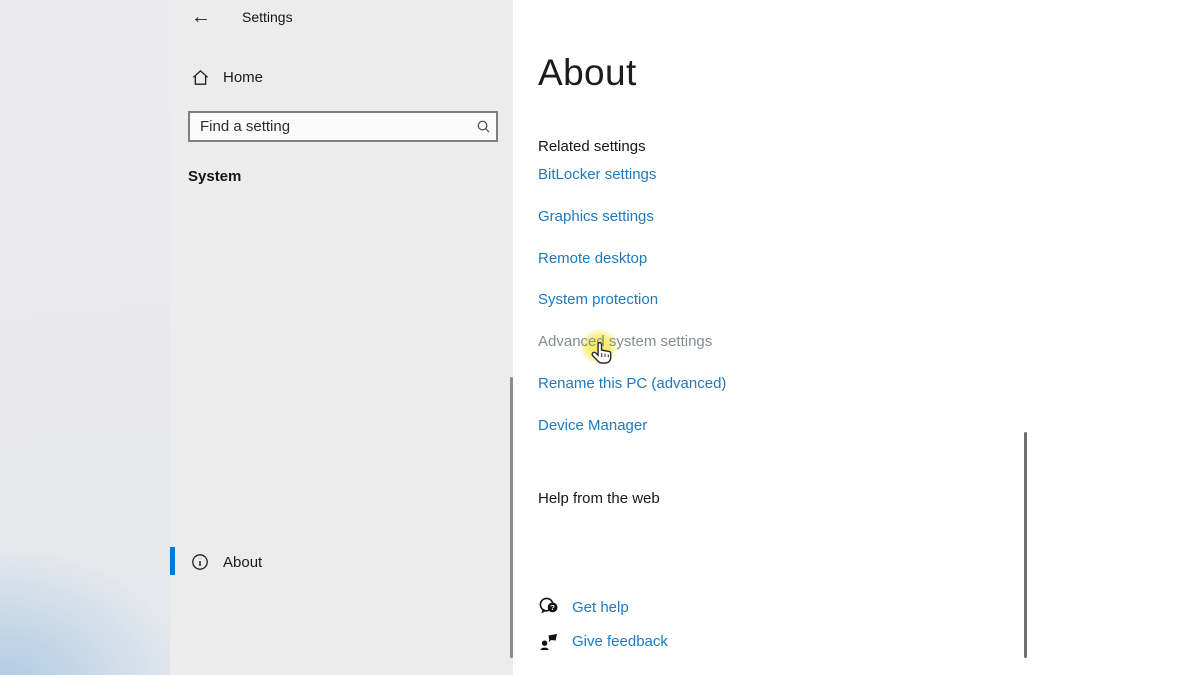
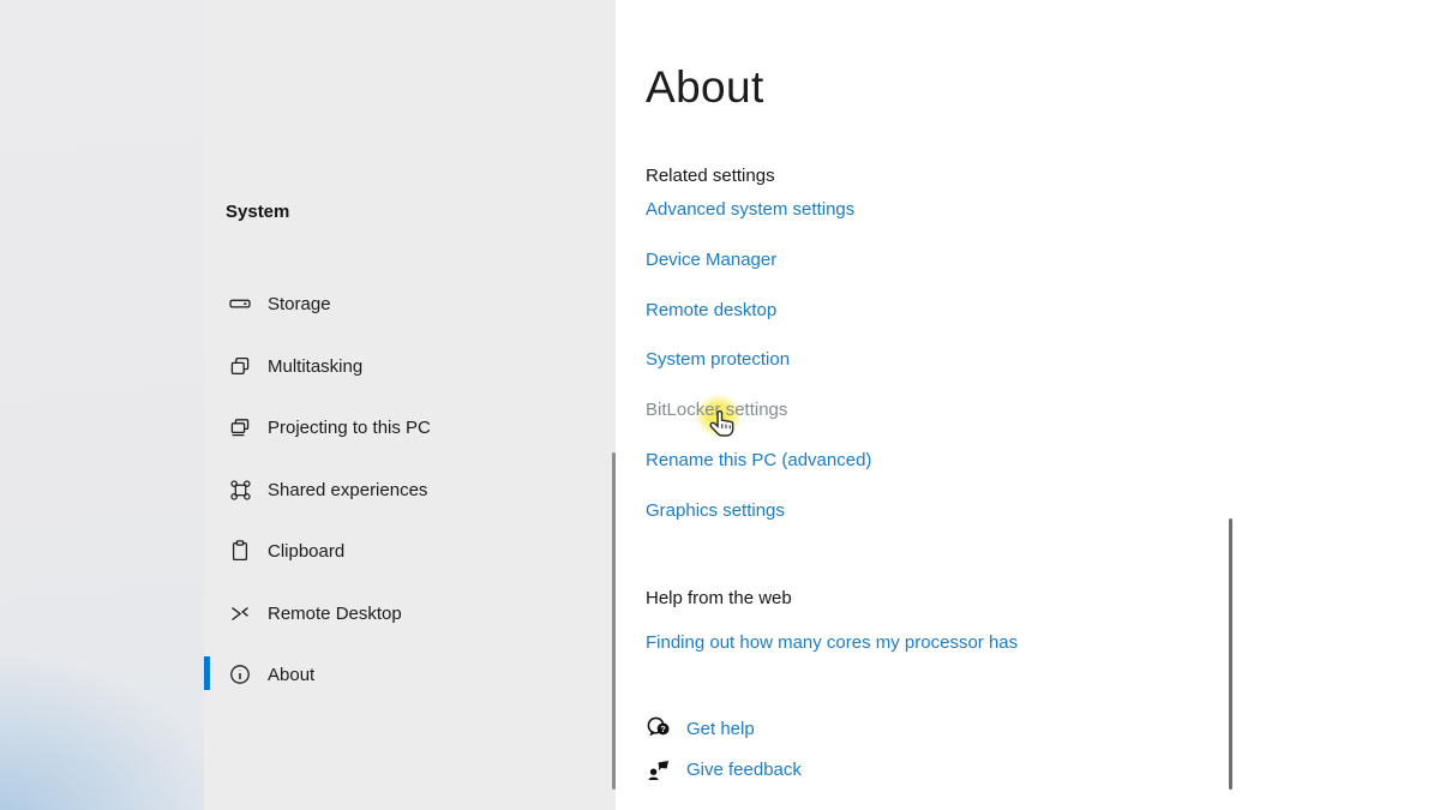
- ←
- Settings
- Home
- Find a setting
  System
+ Storage
+ Multitasking
+ Projecting to this PC
+ Shared experiences
+ Clipboard
+ Remote Desktop
  About
  About
  Related settings
- BitLocker settings
+ Advanced system settings
- Graphics settings
+ Device Manager
  Remote desktop
  System protection
- Advanced system settings
+ BitLocker settings
  Rename this PC (advanced)
- Device Manager
+ Graphics settings
  Help from the web
+ Finding out how many cores my processor has
  ?
  Get help
  Give feedback
